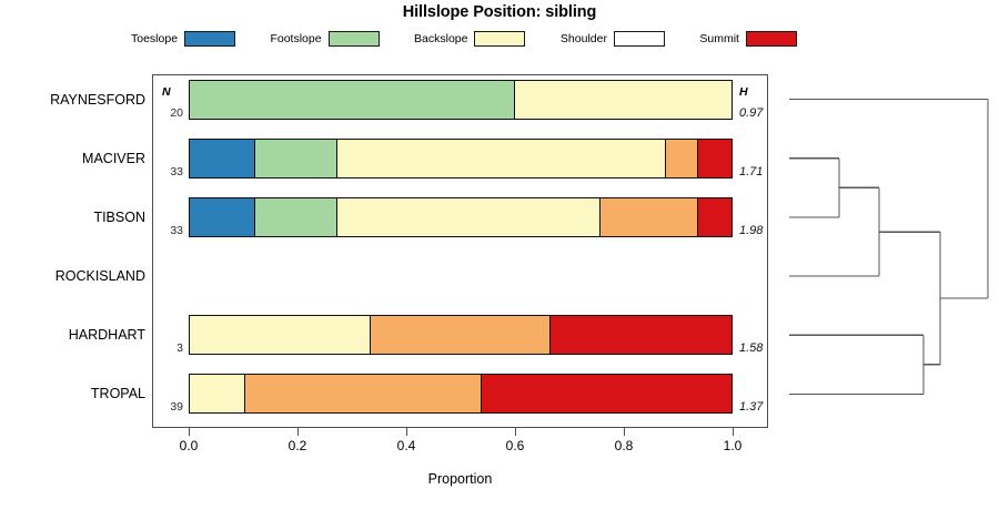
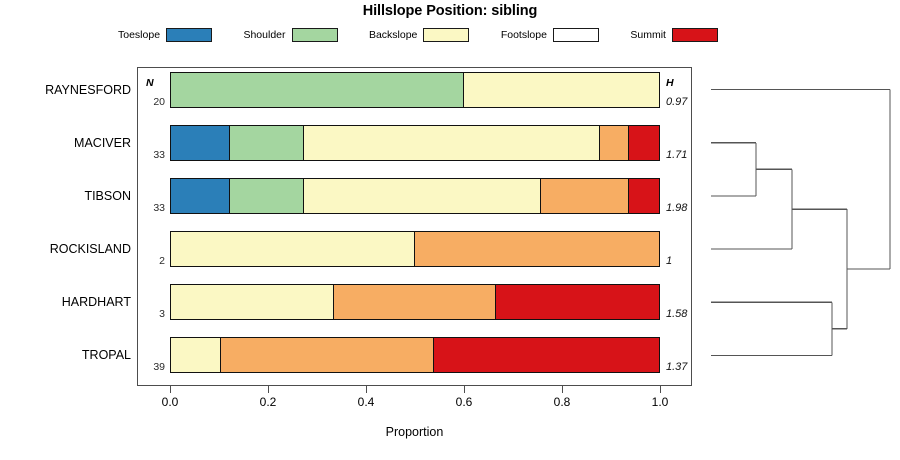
  Hillslope Position: sibling
  Toeslope
- Footslope
+ Shoulder
  Backslope
- Shoulder
+ Footslope
  Summit
  RAYNESFORD
  MACIVER
  TIBSON
  ROCKISLAND
  HARDHART
  TROPAL
  N
  H
  20
  0.97
  33
  1.71
  33
  1.98
+ 2
+ 1
  3
  1.58
  39
  1.37
  0.0
  0.2
  0.4
  0.6
  0.8
  1.0
  Proportion
